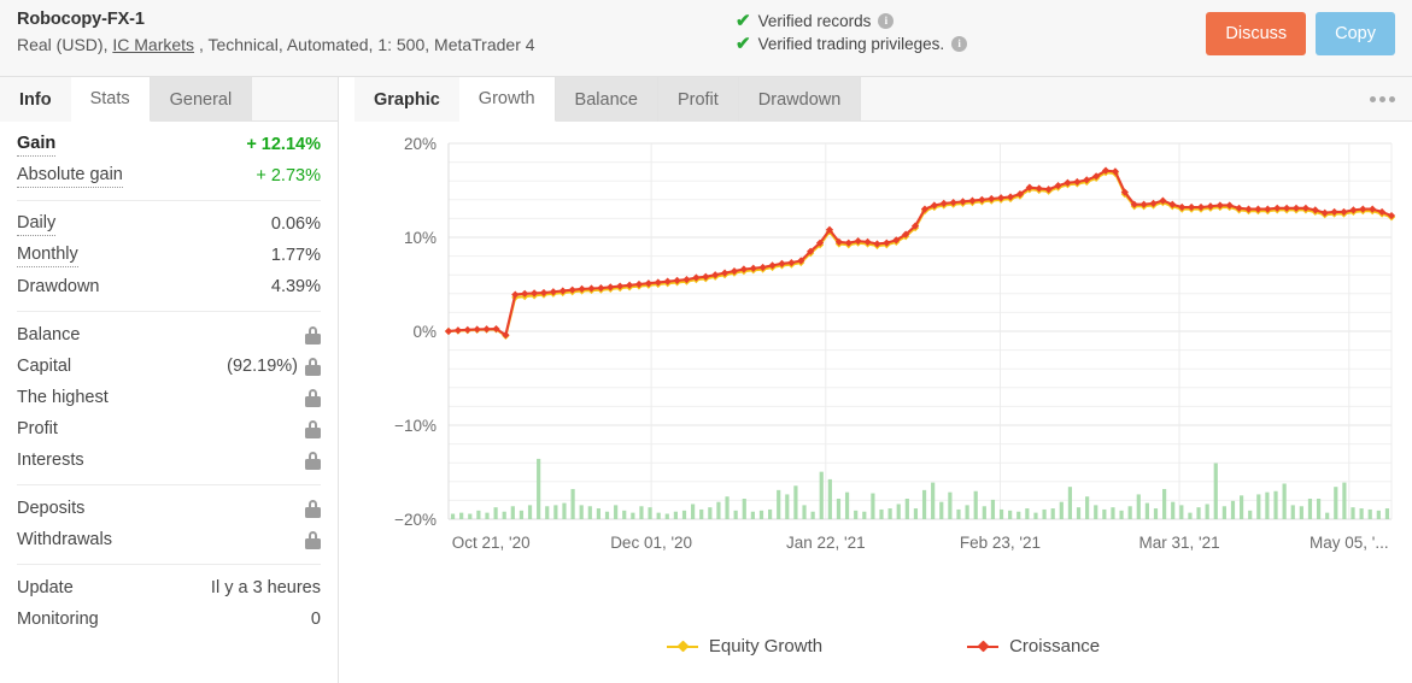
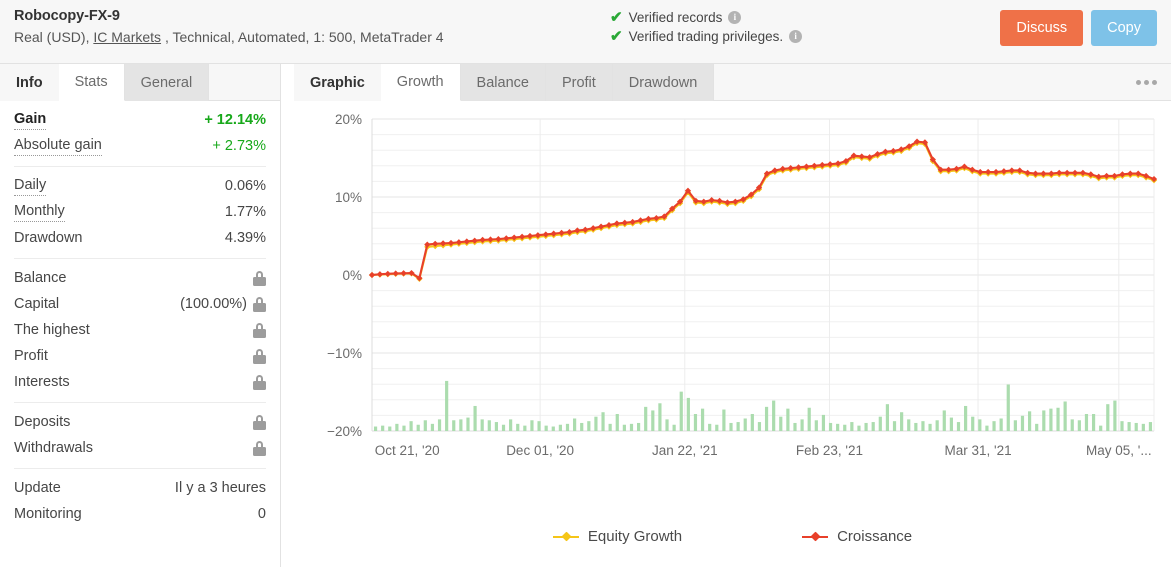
- Robocopy-FX-1
+ Robocopy-FX-9
  Real (USD), IC Markets , Technical, Automated, 1: 500, MetaTrader 4
  ✔
  Verified records
  i
  ✔
  Verified trading privileges.
  i
  Discuss
  Copy
  Info
  Stats
  General
  Gain
  + 12.14%
  Absolute gain
  + 2.73%
  Daily
  0.06%
  Monthly
  1.77%
  Drawdown
  4.39%
  Balance
  Capital
- (92.19%)
+ (100.00%)
  The highest
  Profit
  Interests
  Deposits
  Withdrawals
  Update
  Il y a 3 heures
  Monitoring
  0
  Graphic
  Growth
  Balance
  Profit
  Drawdown
  20%
  10%
  0%
  −10%
  −20%
  Oct 21, '20
  Dec 01, '20
  Jan 22, '21
  Feb 23, '21
  Mar 31, '21
  May 05, '...
  Equity Growth
  Croissance
